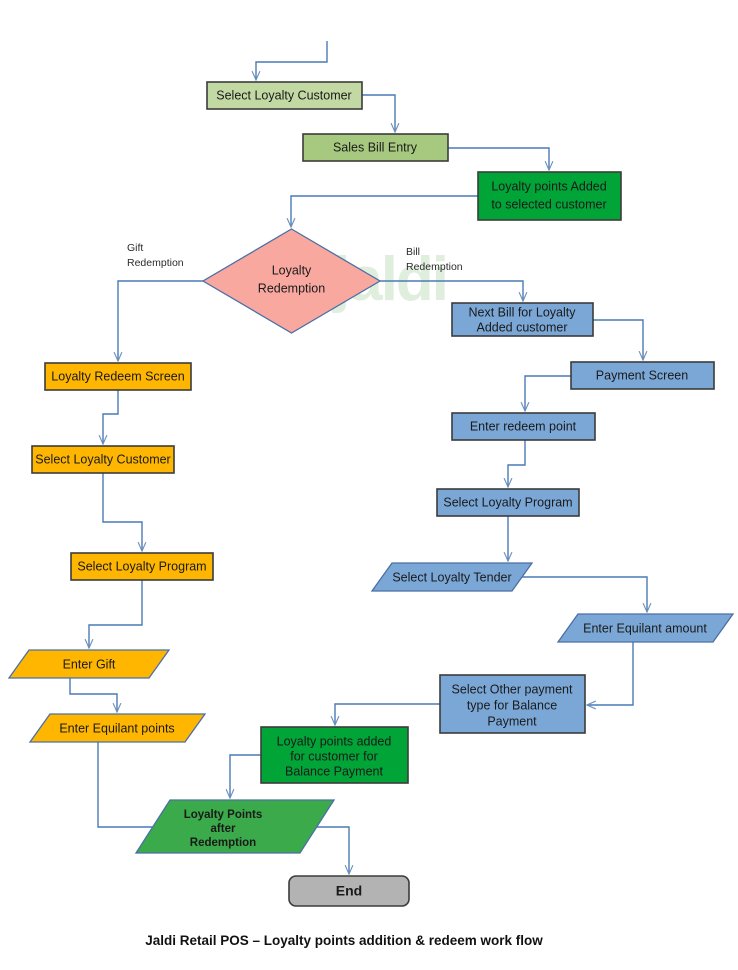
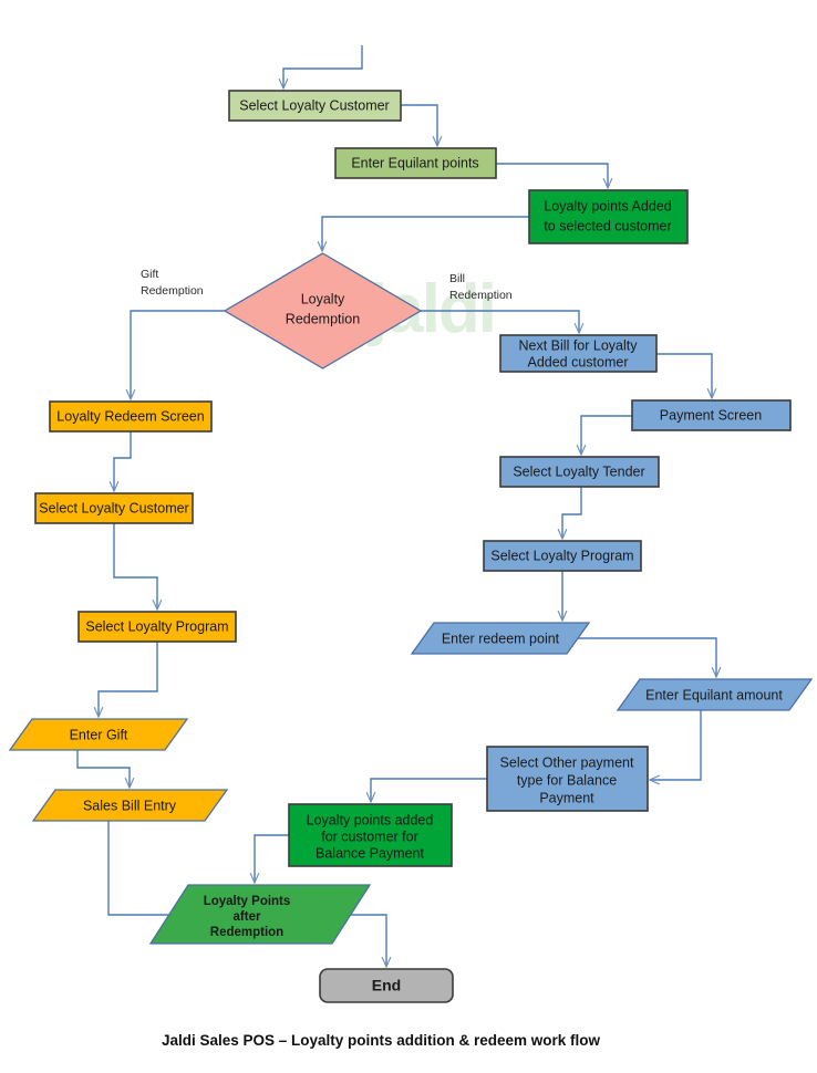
  Select Loyalty Customer
- Sales Bill Entry
+ Enter Equilant points
  Loyalty points Added
  to selected customer
  Loyalty
  Redemption
  Gift
  Redemption
  Bill
  Redemption
  Loyalty Redeem Screen
  Select Loyalty Customer
  Select Loyalty Program
  Enter Gift
- Enter Equilant points
+ Sales Bill Entry
  Next Bill for Loyalty
  Added customer
  Payment Screen
- Enter redeem point
+ Select Loyalty Tender
  Select Loyalty Program
- Select Loyalty Tender
+ Enter redeem point
  Enter Equilant amount
  Select Other payment
  type for Balance
  Payment
  Loyalty points added
  for customer for
  Balance Payment
  Loyalty Points
  after
  Redemption
  End
- Jaldi Retail POS – Loyalty points addition & redeem work flow
+ Jaldi Sales POS – Loyalty points addition & redeem work flow
